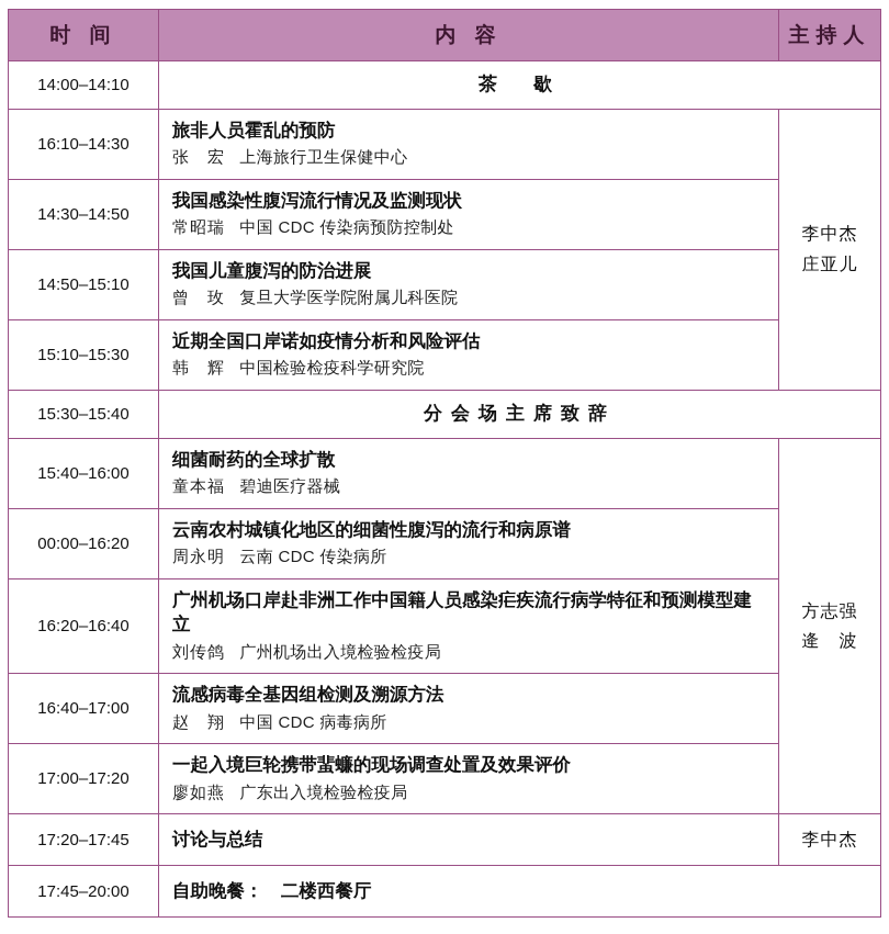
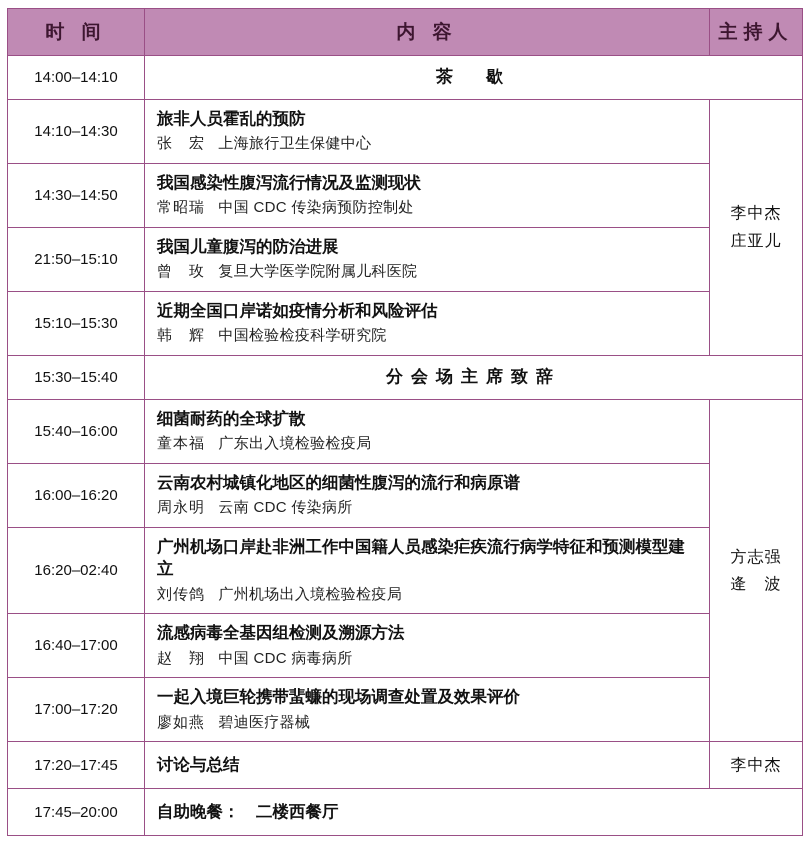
  时 间	内 容	主持人
  14:00–14:10	茶 歇
- 16:10–14:30	旅非人员霍乱的预防 张 宏 上海旅行卫生保健中心	李中杰 庄亚儿
+ 14:10–14:30	旅非人员霍乱的预防 张 宏 上海旅行卫生保健中心	李中杰 庄亚儿
  14:30–14:50	我国感染性腹泻流行情况及监测现状 常昭瑞 中国 CDC 传染病预防控制处
- 14:50–15:10	我国儿童腹泻的防治进展 曾 玫 复旦大学医学院附属儿科医院
+ 21:50–15:10	我国儿童腹泻的防治进展 曾 玫 复旦大学医学院附属儿科医院
  15:10–15:30	近期全国口岸诺如疫情分析和风险评估 韩 辉 中国检验检疫科学研究院
  15:30–15:40	分会场主席致辞
- 15:40–16:00	细菌耐药的全球扩散 童本福 碧迪医疗器械	方志强 逄 波
+ 15:40–16:00	细菌耐药的全球扩散 童本福 广东出入境检验检疫局	方志强 逄 波
- 00:00–16:20	云南农村城镇化地区的细菌性腹泻的流行和病原谱 周永明 云南 CDC 传染病所
+ 16:00–16:20	云南农村城镇化地区的细菌性腹泻的流行和病原谱 周永明 云南 CDC 传染病所
- 16:20–16:40	广州机场口岸赴非洲工作中国籍人员感染疟疾流行病学特征和预测模型建立 刘传鸽 广州机场出入境检验检疫局
+ 16:20–02:40	广州机场口岸赴非洲工作中国籍人员感染疟疾流行病学特征和预测模型建立 刘传鸽 广州机场出入境检验检疫局
  16:40–17:00	流感病毒全基因组检测及溯源方法 赵 翔 中国 CDC 病毒病所
- 17:00–17:20	一起入境巨轮携带蜚蠊的现场调查处置及效果评价 廖如燕 广东出入境检验检疫局
+ 17:00–17:20	一起入境巨轮携带蜚蠊的现场调查处置及效果评价 廖如燕 碧迪医疗器械
  17:20–17:45	讨论与总结	李中杰
  17:45–20:00	自助晚餐： 二楼西餐厅
